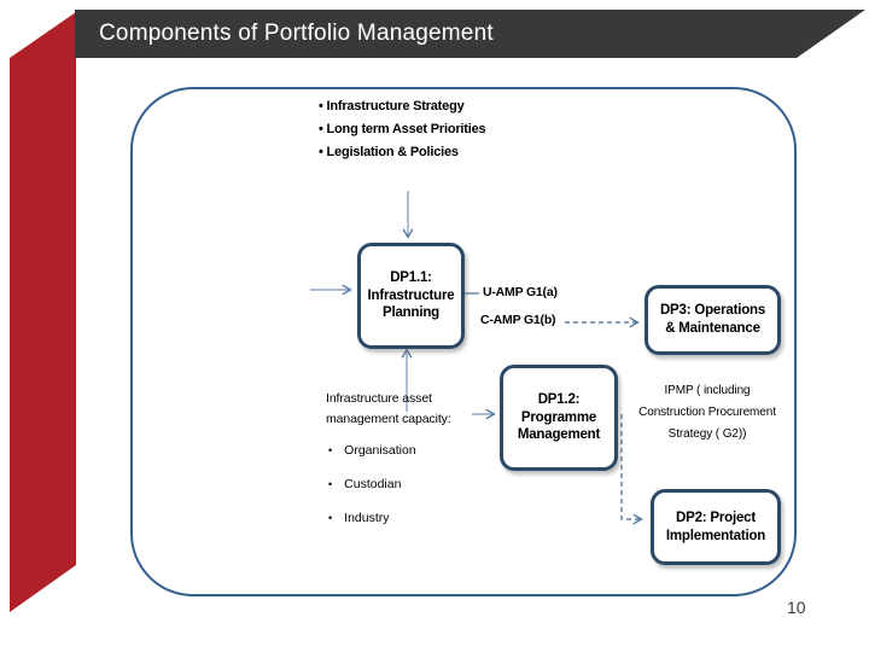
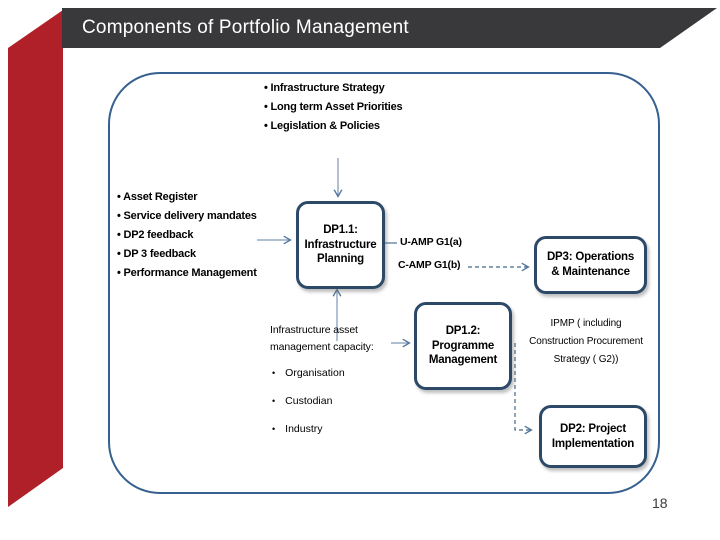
  Components of Portfolio Management
  Infrastructure Strategy
  Long term Asset Priorities
  Legislation & Policies
+ Asset Register
+ Service delivery mandates
+ DP2 feedback
+ DP 3 feedback
+ Performance Management
  DP1.1:
  Infrastructure
  Planning
  DP1.2:
  Programme
  Management
  DP3: Operations
  & Maintenance
  DP2: Project
  Implementation
  U-AMP G1(a)
  C-AMP G1(b)
  IPMP ( including
  Construction Procurement
  Strategy ( G2))
  Infrastructure asset
  management capacity:
  Organisation
  Custodian
  Industry
- 10
+ 18
